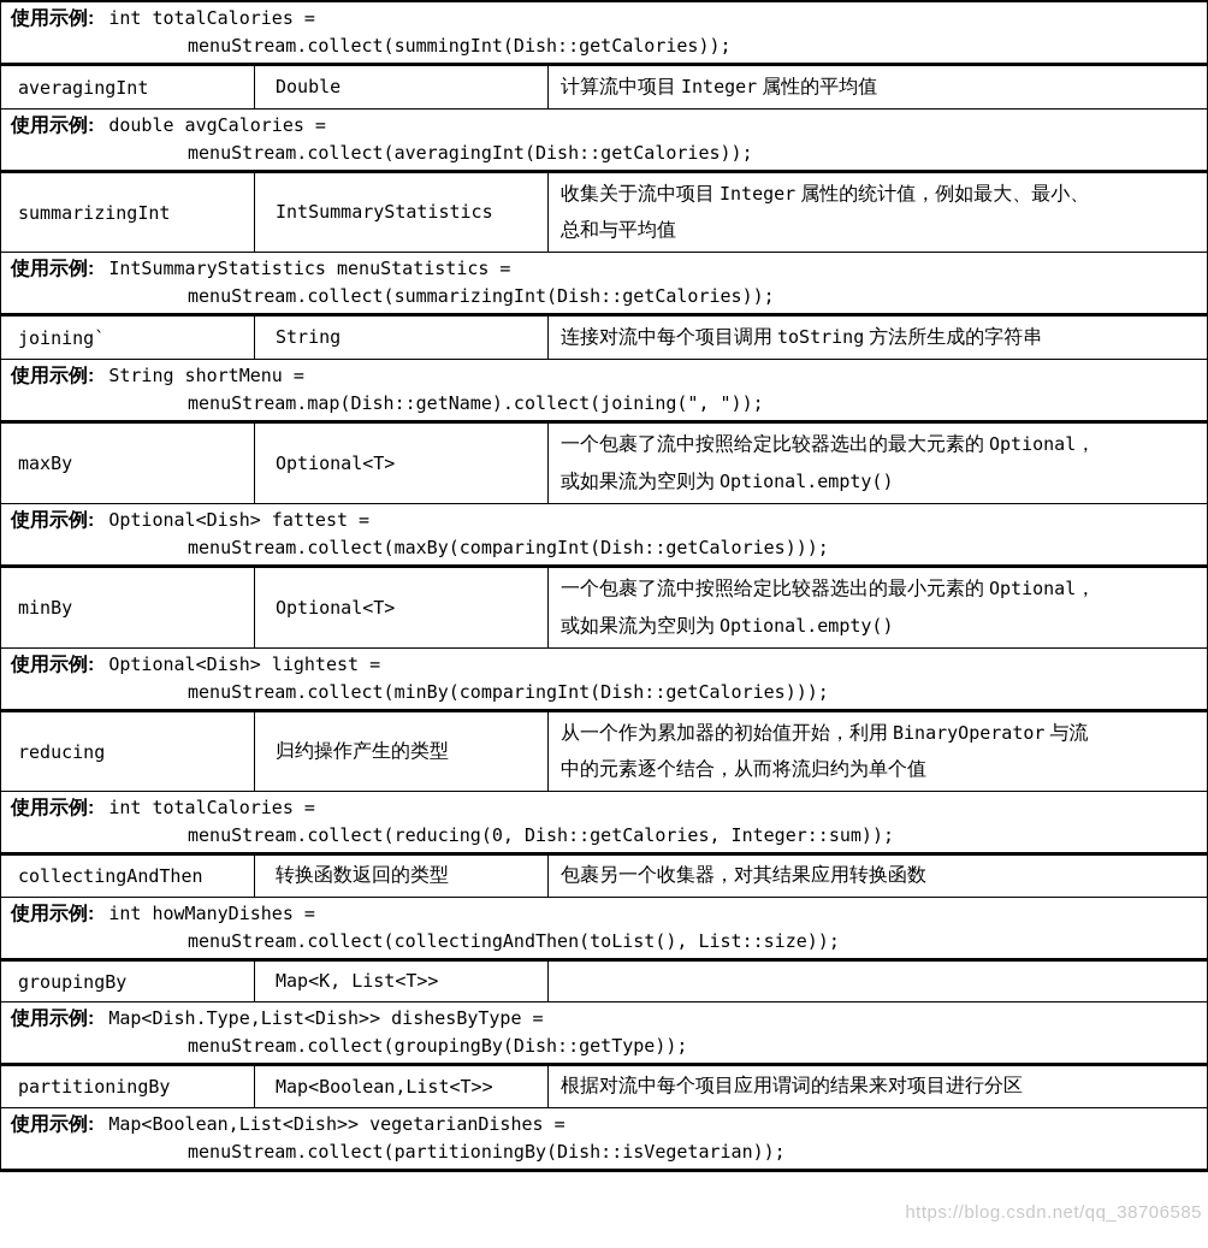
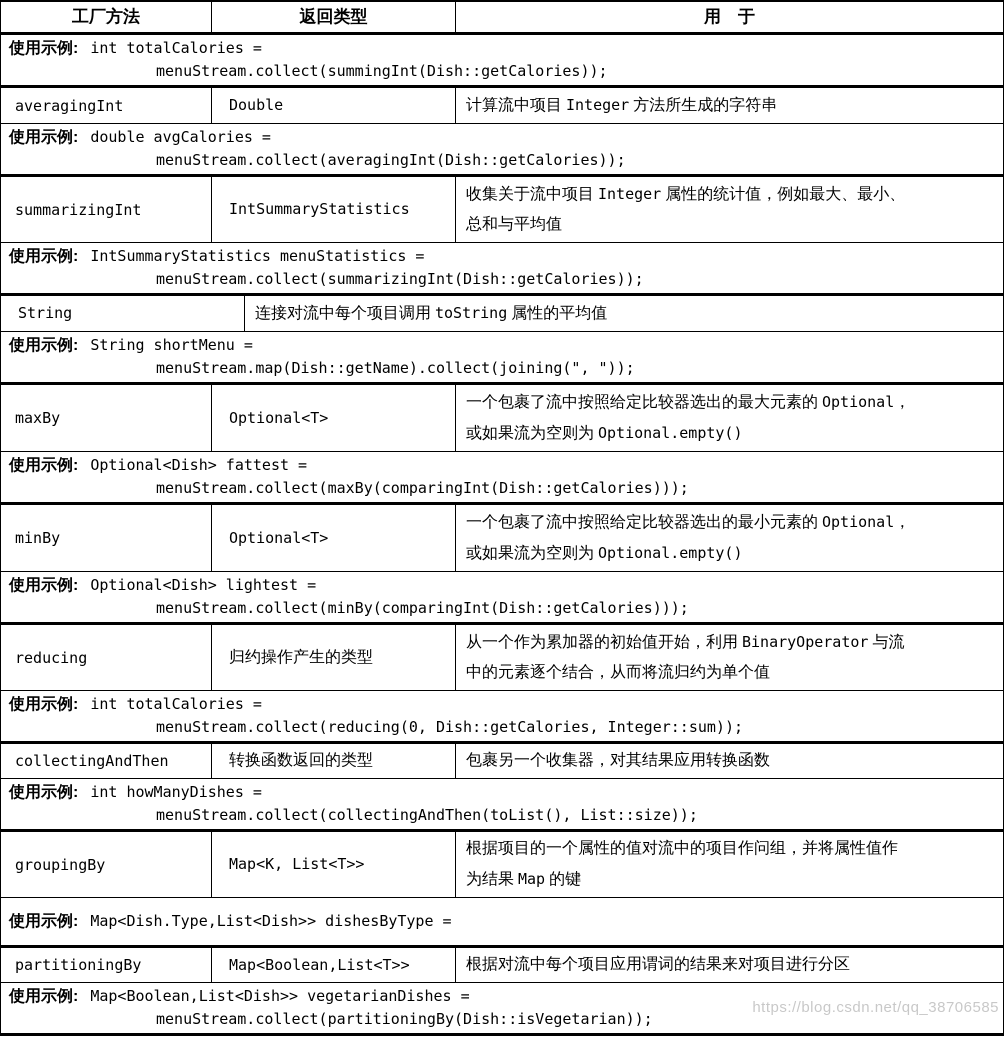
+ 工厂方法
+ 返回类型
+ 用 于
  使用示例:
  int totalCalories =
  menuStream.collect(summingInt(Dish::getCalories));
  averagingInt
  Double
- 计算流中项目 Integer 属性的平均值
+ 计算流中项目 Integer 方法所生成的字符串
  使用示例:
  double avgCalories =
  menuStream.collect(averagingInt(Dish::getCalories));
  summarizingInt
  IntSummaryStatistics
  收集关于流中项目 Integer 属性的统计值，例如最大、最小、
  总和与平均值
  使用示例:
  IntSummaryStatistics menuStatistics =
  menuStream.collect(summarizingInt(Dish::getCalories));
- joining`
  String
- 连接对流中每个项目调用 toString 方法所生成的字符串
+ 连接对流中每个项目调用 toString 属性的平均值
  使用示例:
  String shortMenu =
  menuStream.map(Dish::getName).collect(joining(", "));
  maxBy
  Optional<T>
  一个包裹了流中按照给定比较器选出的最大元素的 Optional，
  或如果流为空则为 Optional.empty()
  使用示例:
  Optional<Dish> fattest =
  menuStream.collect(maxBy(comparingInt(Dish::getCalories)));
  minBy
  Optional<T>
  一个包裹了流中按照给定比较器选出的最小元素的 Optional，
  或如果流为空则为 Optional.empty()
  使用示例:
  Optional<Dish> lightest =
  menuStream.collect(minBy(comparingInt(Dish::getCalories)));
  reducing
  归约操作产生的类型
  从一个作为累加器的初始值开始，利用 BinaryOperator 与流
  中的元素逐个结合，从而将流归约为单个值
  使用示例:
  int totalCalories =
  menuStream.collect(reducing(0, Dish::getCalories, Integer::sum));
  collectingAndThen
  转换函数返回的类型
  包裹另一个收集器，对其结果应用转换函数
  使用示例:
  int howManyDishes =
  menuStream.collect(collectingAndThen(toList(), List::size));
  groupingBy
  Map<K, List<T>>
+ 根据项目的一个属性的值对流中的项目作问组，并将属性值作
+ 为结果 Map 的键
  使用示例:
  Map<Dish.Type,List<Dish>> dishesByType =
- menuStream.collect(groupingBy(Dish::getType));
  partitioningBy
  Map<Boolean,List<T>>
  根据对流中每个项目应用谓词的结果来对项目进行分区
  使用示例:
  Map<Boolean,List<Dish>> vegetarianDishes =
  menuStream.collect(partitioningBy(Dish::isVegetarian));
  https://blog.csdn.net/qq_38706585
